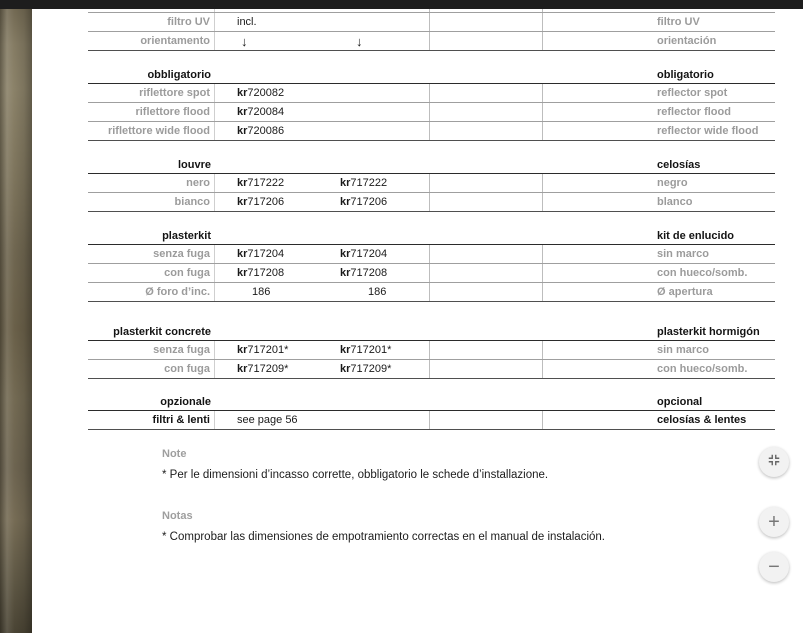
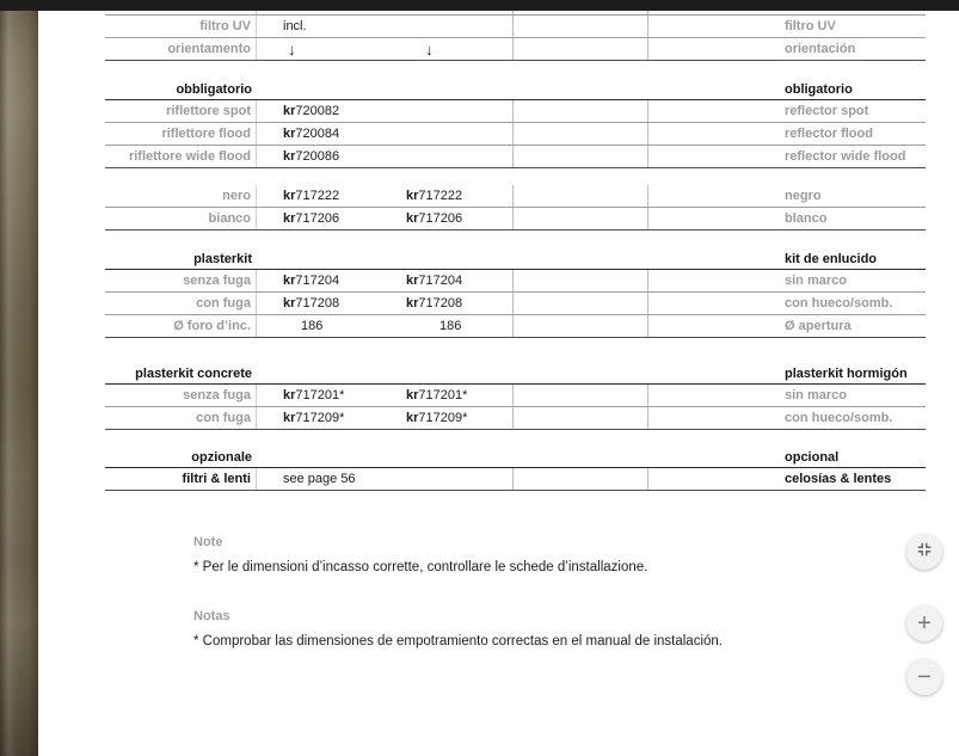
  filtro UV
  incl.
  filtro UV
  orientamento
  ↓
  ↓
  orientación
  obbligatorio
  obligatorio
  riflettore spot
  kr
  720082
  reflector spot
  riflettore flood
  kr
  720084
  reflector flood
  riflettore wide flood
  kr
  720086
  reflector wide flood
- louvre
- celosías
  nero
  kr
  717222
  kr
  717222
  negro
  bianco
  kr
  717206
  kr
  717206
  blanco
  plasterkit
  kit de enlucido
  senza fuga
  kr
  717204
  kr
  717204
  sin marco
  con fuga
  kr
  717208
  kr
  717208
  con hueco/somb.
  Ø foro d’inc.
  186
  186
  Ø apertura
  plasterkit concrete
  plasterkit hormigón
  senza fuga
  kr
  717201*
  kr
  717201*
  sin marco
  con fuga
  kr
  717209*
  kr
  717209*
  con hueco/somb.
  opzionale
  opcional
  filtri & lenti
  see page 56
  celosías & lentes
  Note
- * Per le dimensioni d’incasso corrette, obbligatorio le schede d’installazione.
+ * Per le dimensioni d’incasso corrette, controllare le schede d’installazione.
  Notas
  * Comprobar las dimensiones de empotramiento correctas en el manual de instalación.
  +
  −
